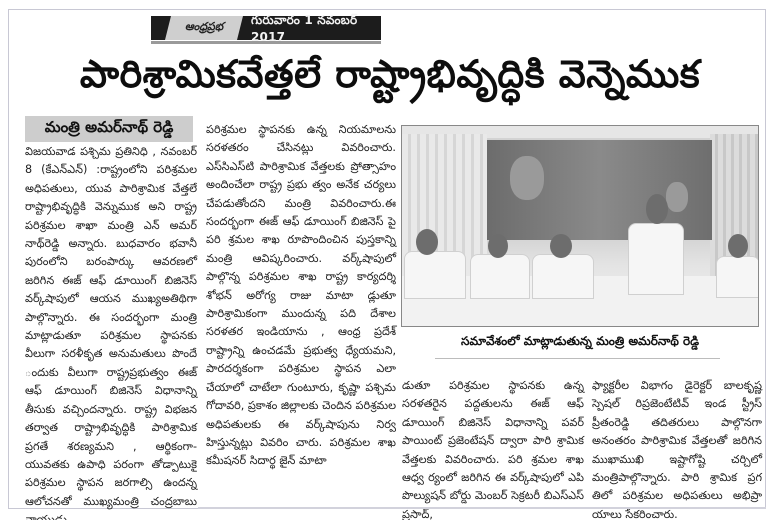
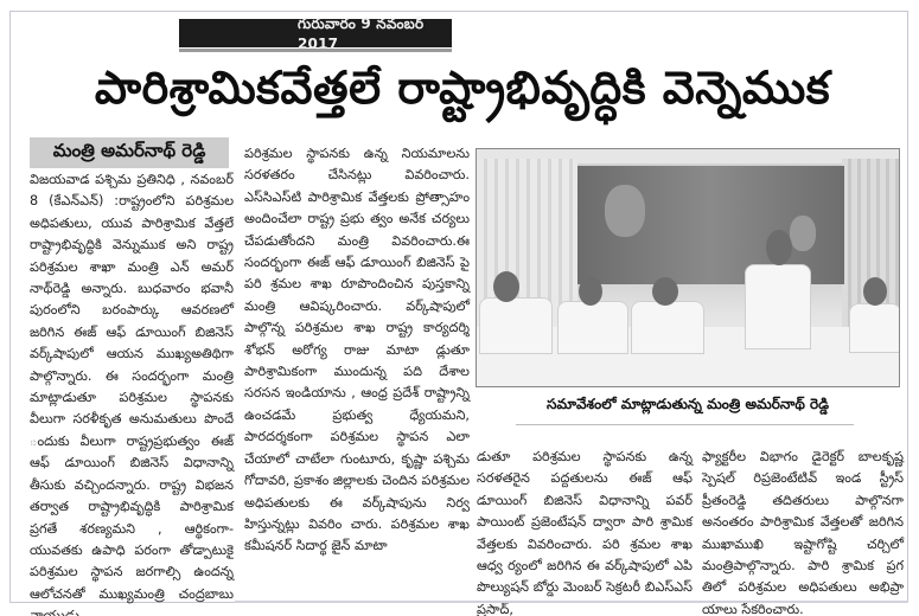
- ఆంధ్రప్రభ
- గురువారం 1 నవంబర్ 2017
+ గురువారం 9 నవంబర్ 2017
  పారిశ్రామికవేత్తలే రాష్ట్రాభివృద్ధికి వెన్నెముక
  మంత్రి అమర్‌నాథ్ రెడ్డి
  విజయవాడ పశ్చిమ ప్రతినిధి , నవంబర్ 8 (కేఎన్ఎన్) :రాష్ట్రంలోని పరిశ్రమల అధిపతులు, యువ పారిశ్రామిక వేత్తలే రాష్ట్రాభివృద్ధికి వెన్నుముక అని రాష్ట్ర పరిశ్రమల శాఖా మంత్రి ఎన్ అమర్ నాథ్‌రెడ్డి అన్నారు. బుధవారం భవానీ పురంలోని బరంపార్కు ఆవరణలో జరిగిన ఈజ్ ఆఫ్ డూయింగ్ బిజినెస్ వర్క్‌షాపులో ఆయన ముఖ్యఅతిథిగా పాల్గొన్నారు. ఈ సందర్భంగా మంత్రి మాట్లాడుతూ పరిశ్రమల స్థాపనకు వీలుగా సరళీకృత అనుమతులు పొందే ందుకు వీలుగా రాష్ట్రప్రభుత్వం ఈజ్ ఆఫ్ డూయింగ్ బిజినెస్ విధానాన్ని తీసుకు వచ్చిందన్నారు. రాష్ట్ర విభజన తర్వాత రాష్ట్రాభివృద్ధికి పారిశ్రామిక ప్రగతే శరణ్యమని , ఆర్థికంగా- యువతకు ఉపాధి పరంగా తోడ్పాటుకై పరిశ్రమల స్థాపన జరగాల్సి ఉందన్న ఆలోచనతో ముఖ్యమంత్రి చంద్రబాబు
- పరిశ్రమల స్థాపనకు ఉన్న నియమాలను సరళతరం చేసినట్లు వివరించారు. ఎస్‌సిఎస్‌టి పారిశ్రామిక వేత్తలకు ప్రోత్సాహం అందించేలా రాష్ట్ర ప్రభు త్వం అనేక చర్యలు చేపడుతోందని మంత్రి వివరించారు.ఈ సందర్భంగా ఈజ్ ఆఫ్ డూయింగ్ బిజినెస్ పై పరి శ్రమల శాఖ రూపొందించిన పుస్తకాన్ని మంత్రి ఆవిష్కరించారు. వర్క్‌షాపులో పాల్గొన్న పరిశ్రమల శాఖ రాష్ట్ర కార్యదర్శి శోభన్ అరోగ్య రాజు మాటా డ్లుతూ పారిశ్రామికంగా ముందున్న పది దేశాల సరళతర ఇండియాను , ఆంధ్ర ప్రదేశ్ రాష్ట్రాన్ని ఉంచడమే ప్రభుత్వ ధ్యేయమని, పారదర్శకంగా పరిశ్రమల స్థాపన ఎలా చేయాలో చాటేలా గుంటూరు, కృష్ణా పశ్చిమ గోదావరి, ప్రకాశం జిల్లాలకు చెందిన పరిశ్రమల అధిపతులకు ఈ వర్క్‌షాపును నిర్వ హిస్తున్నట్లు వివరిం చారు. పరిశ్రమల శాఖ కమీషనర్ సిదార్థ జైన్ మాటా
+ పరిశ్రమల స్థాపనకు ఉన్న నియమాలను సరళతరం చేసినట్లు వివరించారు. ఎస్‌సిఎస్‌టి పారిశ్రామిక వేత్తలకు ప్రోత్సాహం అందించేలా రాష్ట్ర ప్రభు త్వం అనేక చర్యలు చేపడుతోందని మంత్రి వివరించారు.ఈ సందర్భంగా ఈజ్ ఆఫ్ డూయింగ్ బిజినెస్ పై పరి శ్రమల శాఖ రూపొందించిన పుస్తకాన్ని మంత్రి ఆవిష్కరించారు. వర్క్‌షాపులో పాల్గొన్న పరిశ్రమల శాఖ రాష్ట్ర కార్యదర్శి శోభన్ అరోగ్య రాజు మాటా డ్లుతూ పారిశ్రామికంగా ముందున్న పది దేశాల సరసన ఇండియాను , ఆంధ్ర ప్రదేశ్ రాష్ట్రాన్ని ఉంచడమే ప్రభుత్వ ధ్యేయమని, పారదర్శకంగా పరిశ్రమల స్థాపన ఎలా చేయాలో చాటేలా గుంటూరు, కృష్ణా పశ్చిమ గోదావరి, ప్రకాశం జిల్లాలకు చెందిన పరిశ్రమల అధిపతులకు ఈ వర్క్‌షాపును నిర్వ హిస్తున్నట్లు వివరిం చారు. పరిశ్రమల శాఖ కమీషనర్ సిదార్థ జైన్ మాటా
  సమావేశంలో మాట్లాడుతున్న మంత్రి అమర్‌నాథ్ రెడ్డి
  డుతూ పరిశ్రమల స్థాపనకు ఉన్న సరళతరైన పద్దతులను ఈజ్ ఆఫ్ డూయింగ్ బిజినెస్ విధానాన్ని పవర్ పాయింట్ ప్రజెంటేషన్ ద్వారా పారి శ్రామిక వేత్తలకు వివరించారు. పరి శ్రమల శాఖ ఆధ్వ ర్యంలో జరిగిన ఈ వర్క్‌షాపులో ఎపి పొల్యుషన్ బోర్డు మెంబర్ సెక్రటరీ బిఎస్ఎస్ ప్రసాద్,
  ఫ్యాక్టరీల విభాగం డైరెక్టర్ బాలకృష్ణ స్పెషల్ రిప్రజెంటేటివ్ ఇండ స్ట్రీస్ ప్రీతంరెడ్డి తదితరులు పాల్గొనగా అనంతరం పారిశ్రామిక వేత్తలతో జరిగిన ముఖాముఖి ఇష్టాగోష్టి చర్చిలో మంత్రిపాల్గొన్నారు. పారి శ్రామిక ప్రగ తిలో పరిశ్రమల అధిపతులు అభిప్రా యాలు సేకరించారు.
